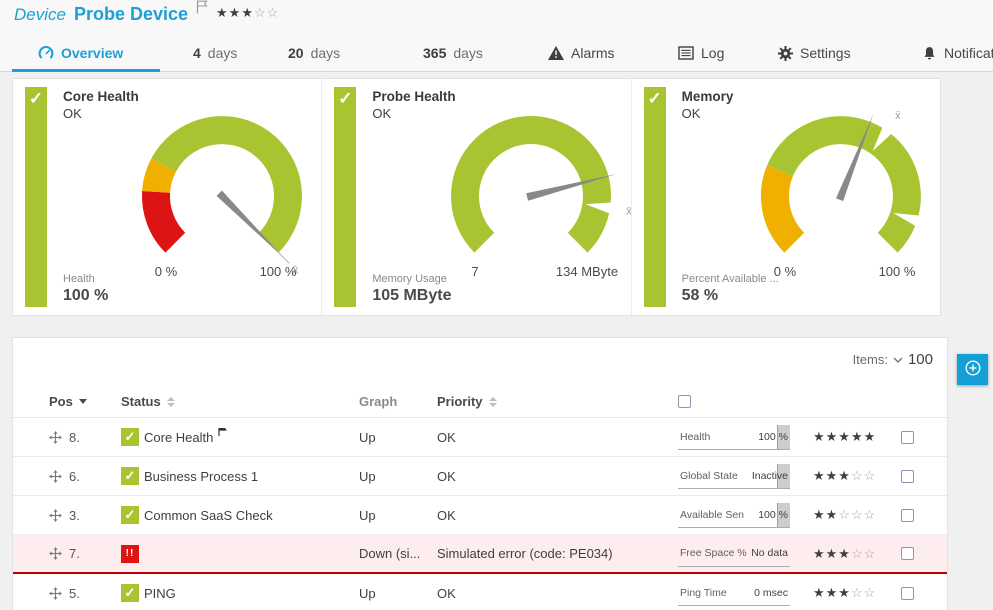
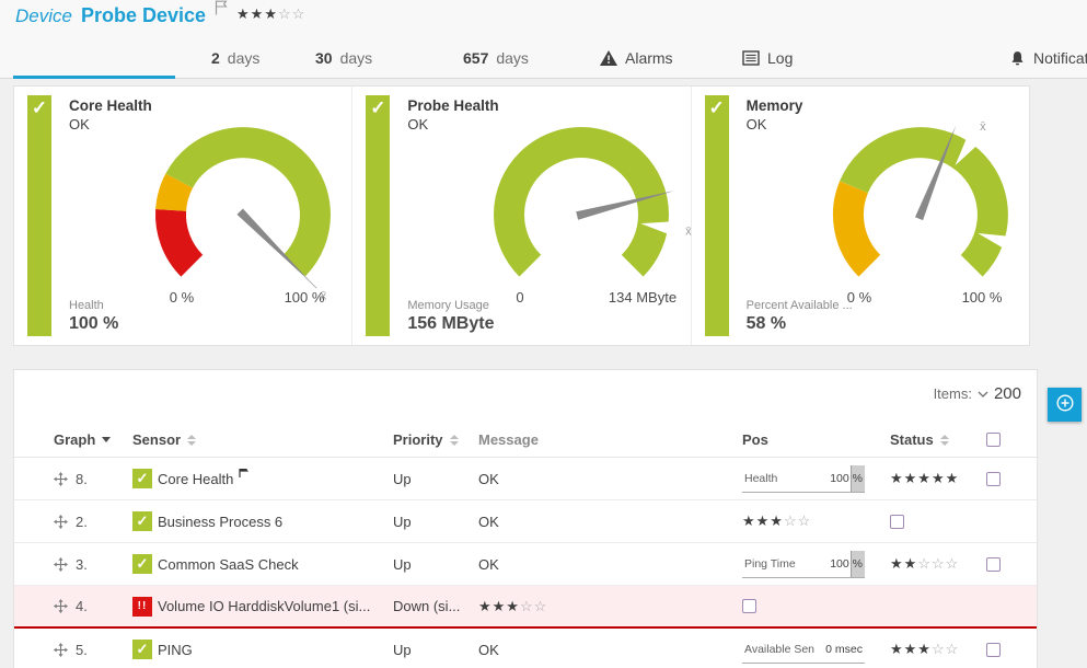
  Device
  Probe Device
  ★★★☆☆
- Overview
- 4
+ 2
  days
- 20
+ 30
  days
- 365
+ 657
  days
  Alarms
  Log
- Settings
  ✓
  Core Health
  OK
  x̄
  0 %
  100 %
  Health
  100 %
  ✓
  Probe Health
  OK
  x̄
- 7
+ 0
  134 MByte
  Memory Usage
- 105 MByte
+ 156 MByte
  ✓
  Memory
  OK
  x̄
  0 %
  100 %
  Percent Available ...
  58 %
  Items:
- 100
+ 200
- Pos
+ Graph
+ Sensor
- Status
+ Priority
+ Message
- Graph
+ Pos
- Priority
+ Status
  8.
  ✓
  Core Health
  Up
  OK
  Health
  100 %
  ★★★★★
- 6.
+ 2.
  ✓
- Business Process 1
+ Business Process 6
  Up
  OK
- Global State
- Inactive
  ★★★☆☆
  3.
  ✓
  Common SaaS Check
  Up
  OK
- Available Sen
+ Ping Time
  100 %
  ★★☆☆☆
- 7.
+ 4.
  !!
+ Volume IO HarddiskVolume1 (si...
  Down (si...
- Simulated error (code: PE034)
- Free Space %
- No data
  ★★★☆☆
  5.
  ✓
  PING
  Up
  OK
- Ping Time
+ Available Sen
  0 msec
  ★★★☆☆
